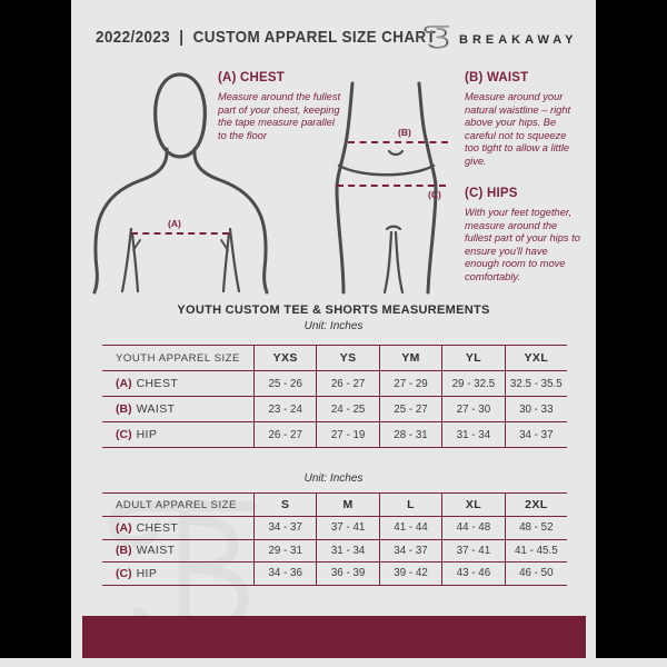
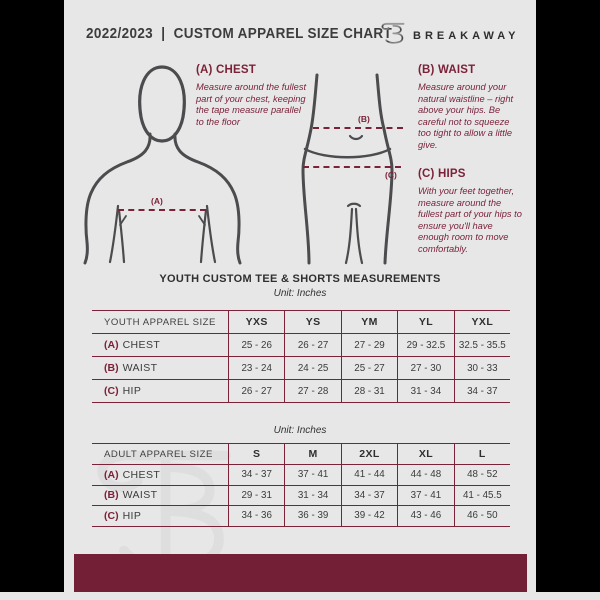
  2022/2023 | CUSTOM APPAREL SIZE CHART
  BREAKAWAY
  (A)
  (B)
  (C)
  (A) CHEST
  Measure around the fullest part of your chest, keeping the tape measure parallel to the floor
  (B) WAIST
  Measure around your natural waistline – right above your hips. Be careful not to squeeze too tight to allow a little give.
  (C) HIPS
  With your feet together, measure around the fullest part of your hips to ensure you'll have enough room to move comfortably.
  YOUTH CUSTOM TEE & SHORTS MEASUREMENTS
  Unit: Inches
  YOUTH APPAREL SIZE
  YXS
  YS
  YM
  YL
  YXL
  (A)
  CHEST
  25 - 26
  26 - 27
  27 - 29
  29 - 32.5
  32.5 - 35.5
  (B)
  WAIST
  23 - 24
  24 - 25
  25 - 27
  27 - 30
  30 - 33
  (C)
  HIP
  26 - 27
- 27 - 19
+ 27 - 28
  28 - 31
  31 - 34
  34 - 37
  Unit: Inches
  ADULT APPAREL SIZE
  S
  M
- L
+ 2XL
  XL
- 2XL
+ L
  (A)
  CHEST
  34 - 37
  37 - 41
  41 - 44
  44 - 48
  48 - 52
  (B)
  WAIST
  29 - 31
  31 - 34
  34 - 37
  37 - 41
  41 - 45.5
  (C)
  HIP
  34 - 36
  36 - 39
  39 - 42
  43 - 46
  46 - 50
